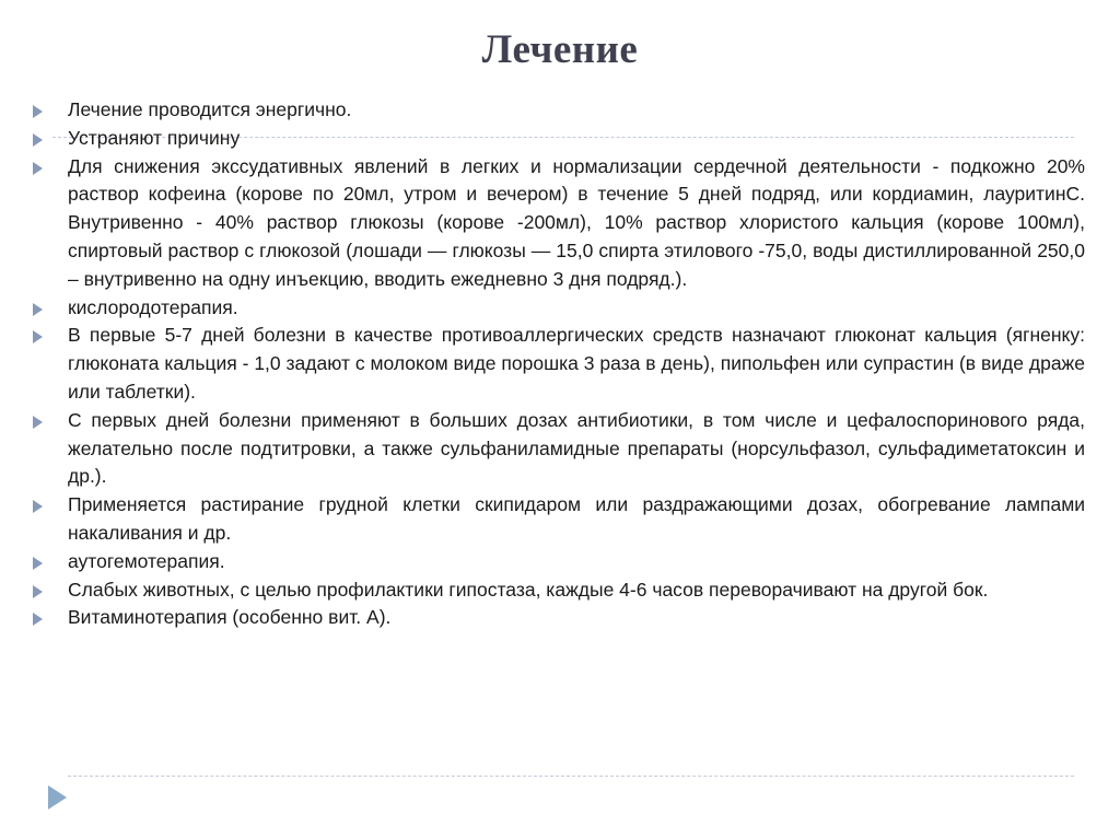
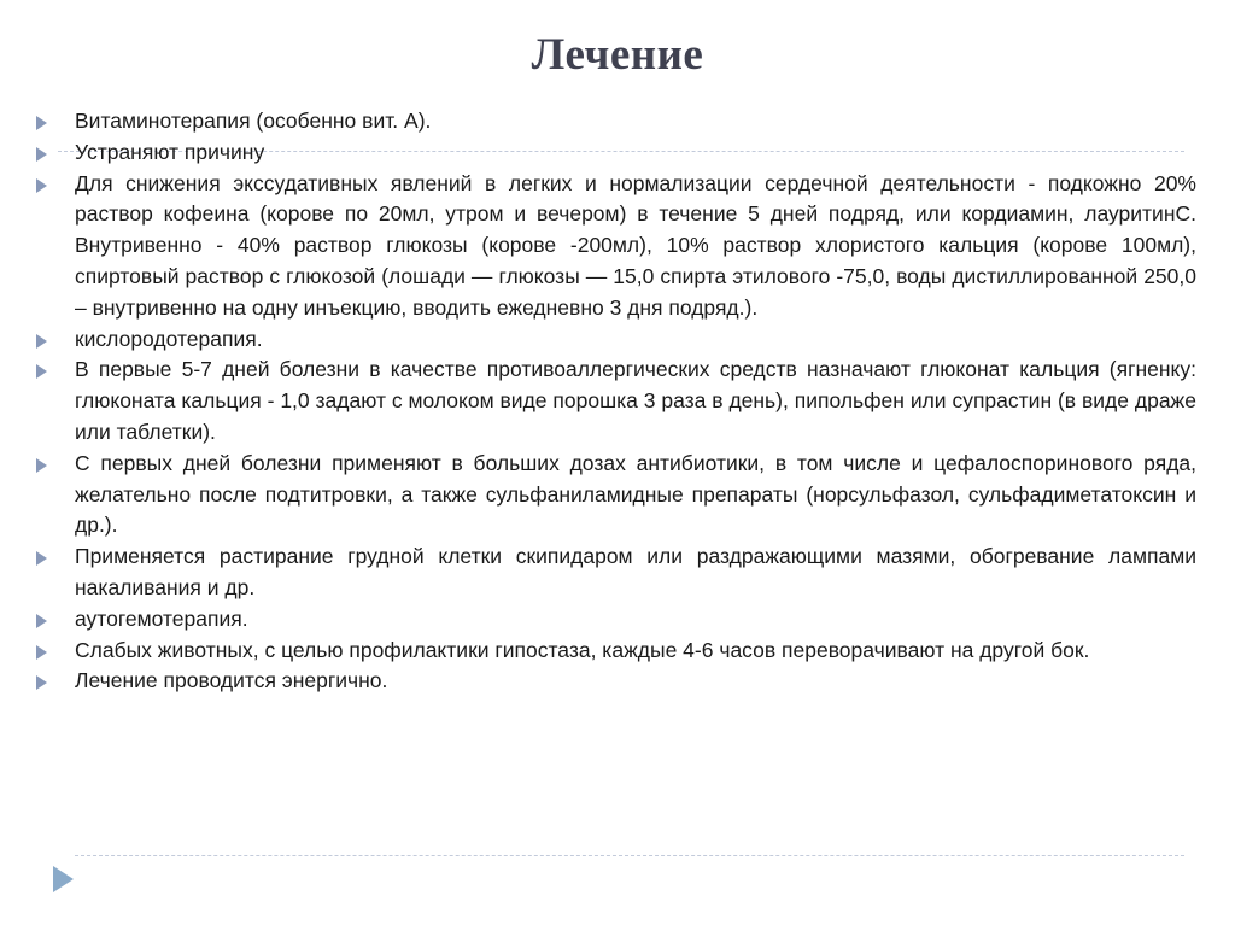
  Лечение
- Лечение проводится энергично.
+ Витаминотерапия (особенно вит. А).
  Устраняют причину
  Для снижения экссудативных явлений в легких и нормализации сердечной деятельности - подкожно 20% раствор кофеина (корове по 20мл, утром и вечером) в течение 5 дней подряд, или кордиамин, лауритинС. Внутривенно - 40% раствор глюкозы (корове -200мл), 10% раствор хлористого кальция (корове 100мл), спиртовый раствор с глюкозой (лошади — глюкозы — 15,0 спирта этилового -75,0, воды дистиллированной 250,0 – внутривенно на одну инъекцию, вводить ежедневно 3 дня подряд.).
  кислородотерапия.
  В первые 5-7 дней болезни в качестве противоаллергических средств назначают глюконат кальция (ягненку: глюконата кальция - 1,0 задают с молоком виде порошка 3 раза в день), пипольфен или супрастин (в виде драже или таблетки).
  С первых дней болезни применяют в больших дозах антибиотики, в том числе и цефалоспоринового ряда, желательно после подтитровки, а также сульфаниламидные препараты (норсульфазол, сульфадиметатоксин и др.).
- Применяется растирание грудной клетки скипидаром или раздражающими дозах, обогревание лампами накаливания и др.
+ Применяется растирание грудной клетки скипидаром или раздражающими мазями, обогревание лампами накаливания и др.
  аутогемотерапия.
  Слабых животных, с целью профилактики гипостаза, каждые 4-6 часов переворачивают на другой бок.
- Витаминотерапия (особенно вит. А).
+ Лечение проводится энергично.
